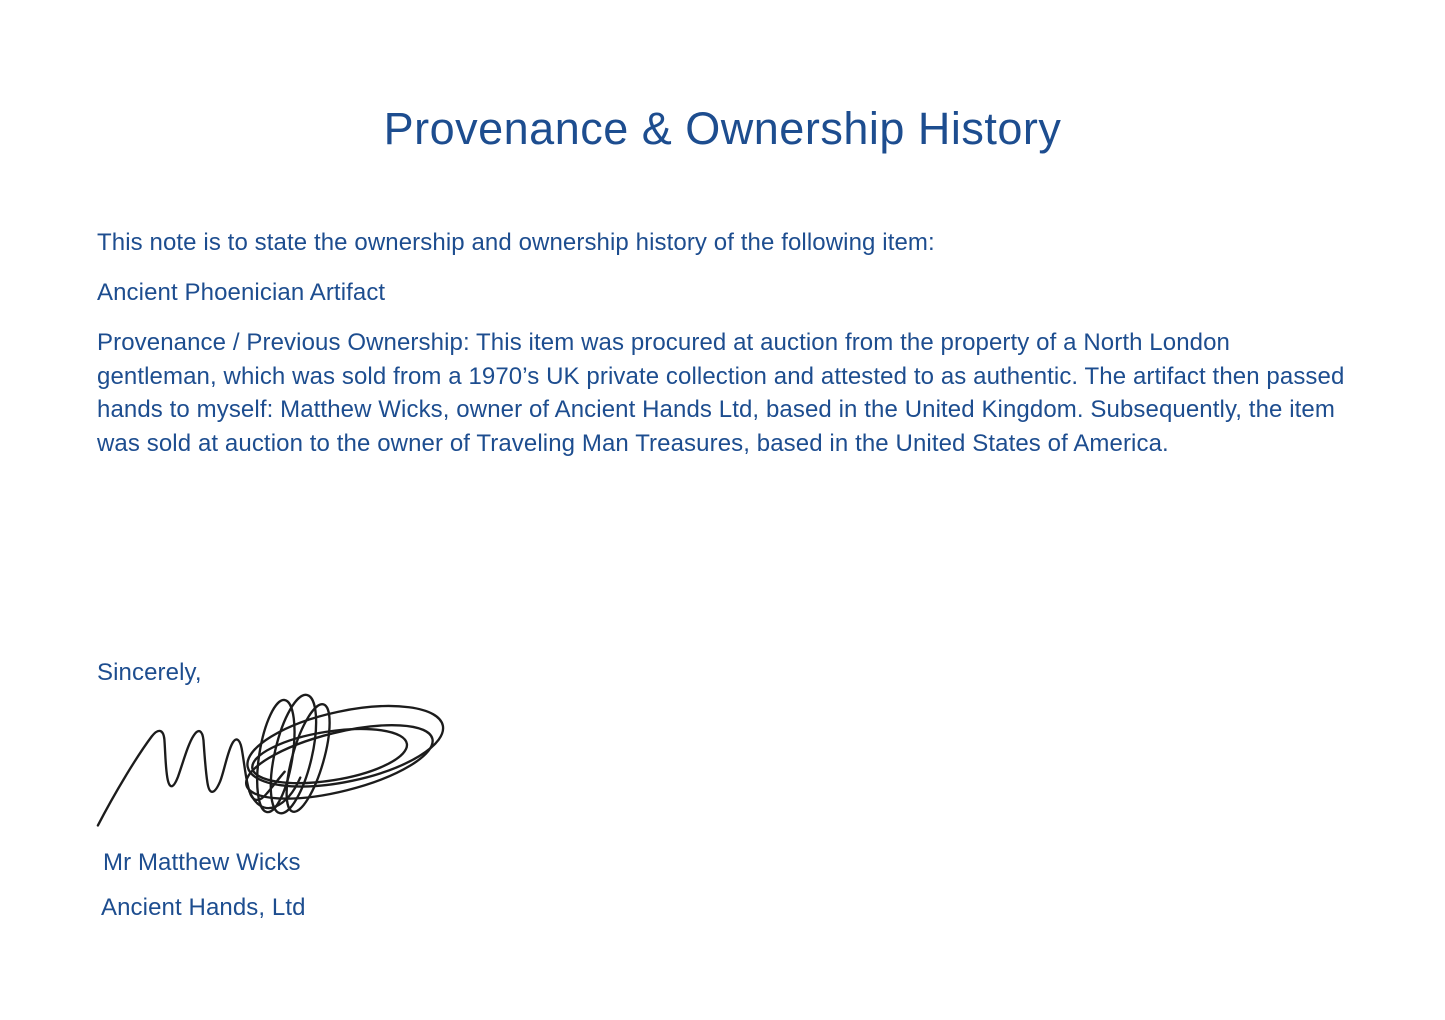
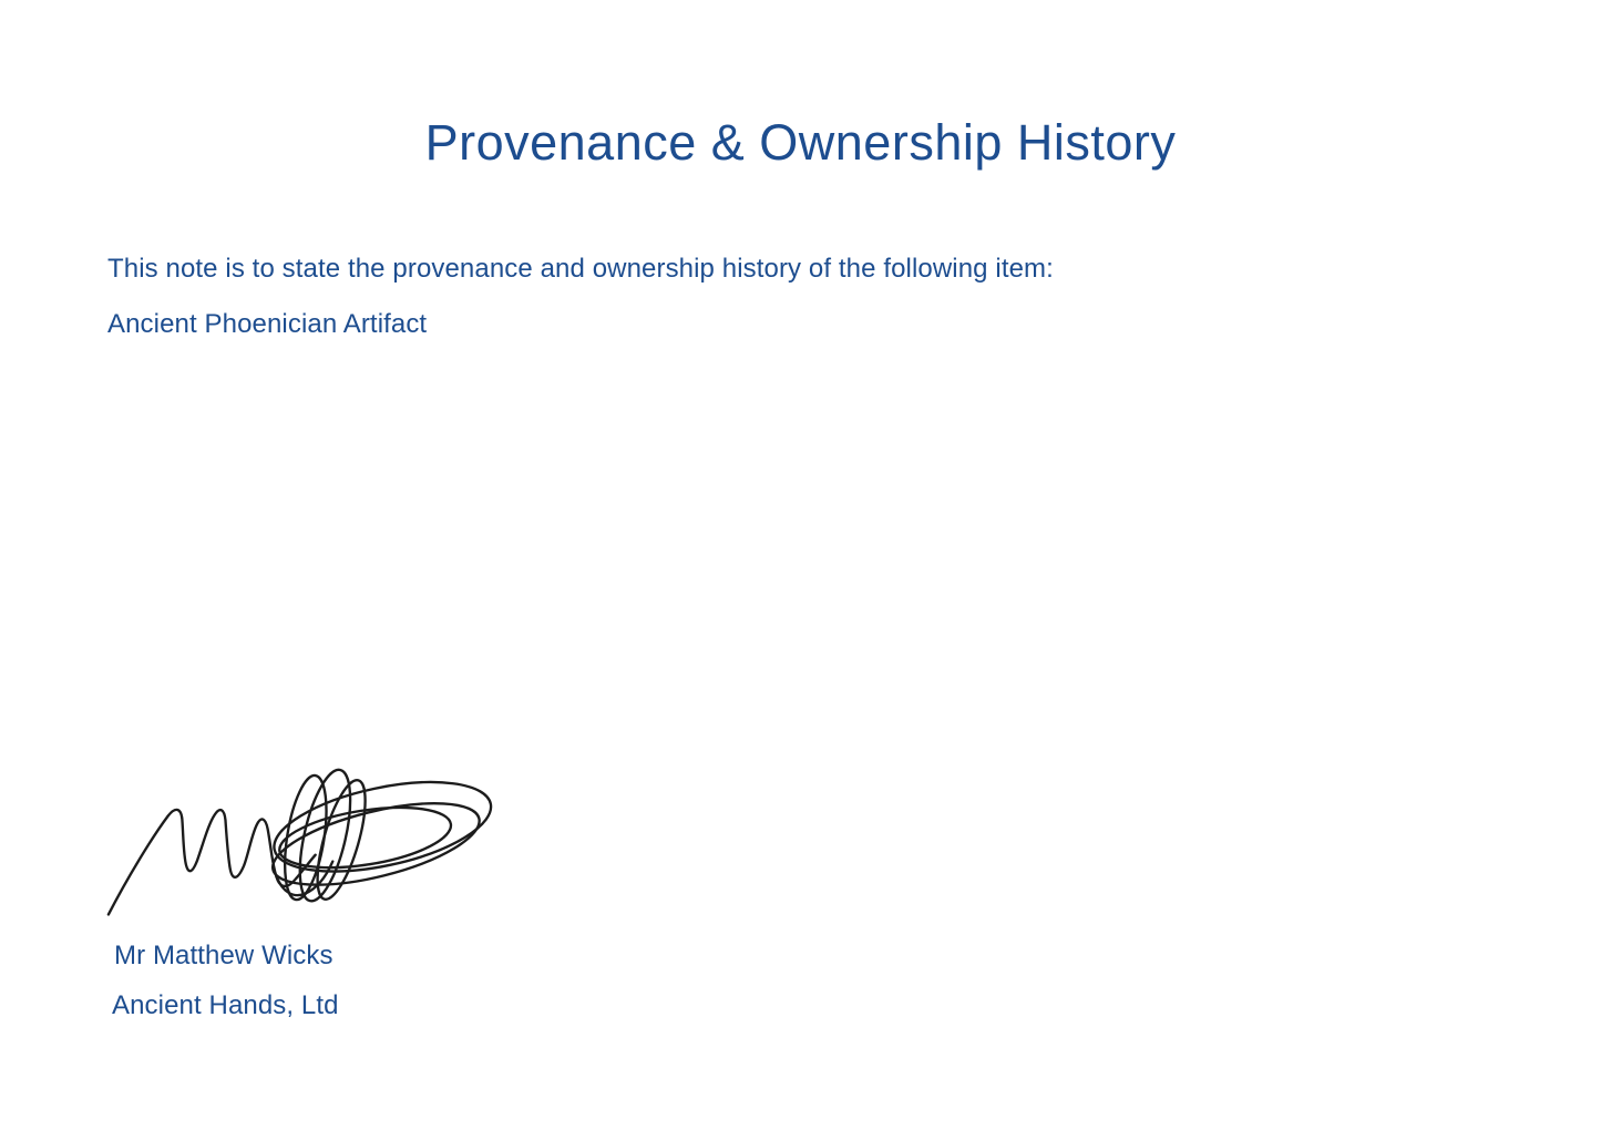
  Provenance & Ownership History
- This note is to state the ownership and ownership history of the following item:
+ This note is to state the provenance and ownership history of the following item:
  Ancient Phoenician Artifact
- Provenance / Previous Ownership: This item was procured at auction from the property of a North London gentleman, which was sold from a 1970’s UK private collection and attested to as authentic. The artifact then passed hands to myself: Matthew Wicks, owner of Ancient Hands Ltd, based in the United Kingdom. Subsequently, the item was sold at auction to the owner of Traveling Man Treasures, based in the United States of America.
- Sincerely,
  Mr Matthew Wicks
  Ancient Hands, Ltd
